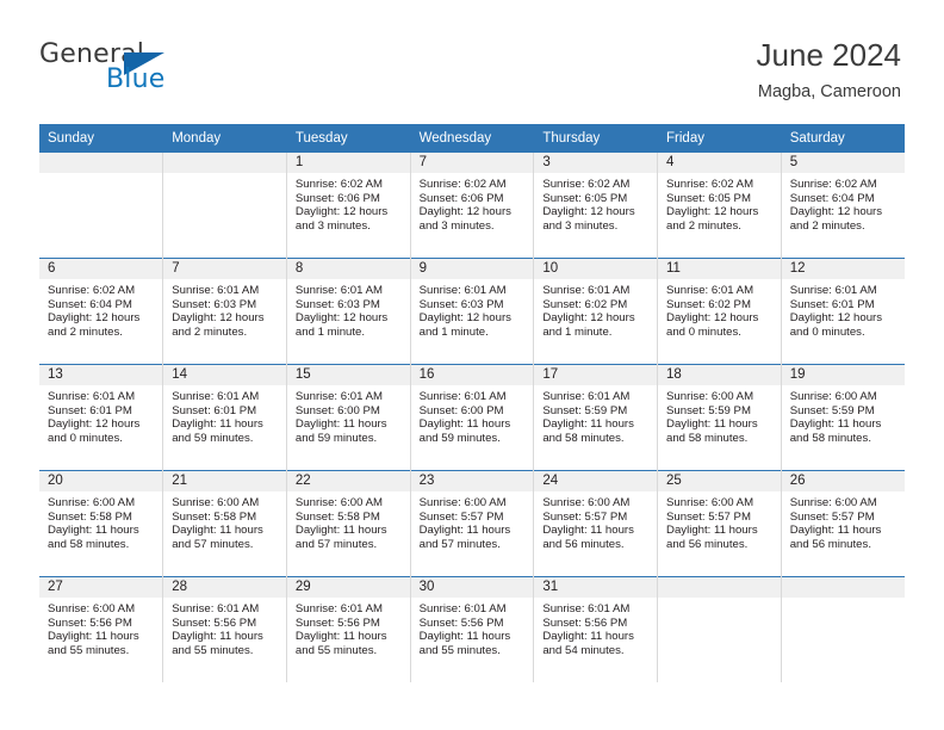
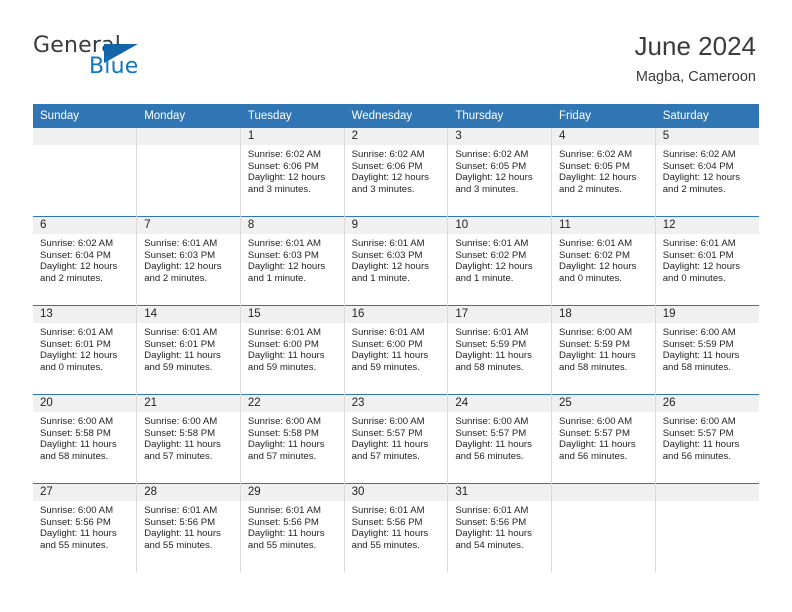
  General
  Blue
  June 2024
  Magba, Cameroon
  Sunday	Monday	Tuesday	Wednesday	Thursday	Friday	Saturday
- 		1Sunrise: 6:02 AMSunset: 6:06 PMDaylight: 12 hoursand 3 minutes.	7Sunrise: 6:02 AMSunset: 6:06 PMDaylight: 12 hoursand 3 minutes.	3Sunrise: 6:02 AMSunset: 6:05 PMDaylight: 12 hoursand 3 minutes.	4Sunrise: 6:02 AMSunset: 6:05 PMDaylight: 12 hoursand 2 minutes.	5Sunrise: 6:02 AMSunset: 6:04 PMDaylight: 12 hoursand 2 minutes.
+ 		1Sunrise: 6:02 AMSunset: 6:06 PMDaylight: 12 hoursand 3 minutes.	2Sunrise: 6:02 AMSunset: 6:06 PMDaylight: 12 hoursand 3 minutes.	3Sunrise: 6:02 AMSunset: 6:05 PMDaylight: 12 hoursand 3 minutes.	4Sunrise: 6:02 AMSunset: 6:05 PMDaylight: 12 hoursand 2 minutes.	5Sunrise: 6:02 AMSunset: 6:04 PMDaylight: 12 hoursand 2 minutes.
  6Sunrise: 6:02 AMSunset: 6:04 PMDaylight: 12 hoursand 2 minutes.	7Sunrise: 6:01 AMSunset: 6:03 PMDaylight: 12 hoursand 2 minutes.	8Sunrise: 6:01 AMSunset: 6:03 PMDaylight: 12 hoursand 1 minute.	9Sunrise: 6:01 AMSunset: 6:03 PMDaylight: 12 hoursand 1 minute.	10Sunrise: 6:01 AMSunset: 6:02 PMDaylight: 12 hoursand 1 minute.	11Sunrise: 6:01 AMSunset: 6:02 PMDaylight: 12 hoursand 0 minutes.	12Sunrise: 6:01 AMSunset: 6:01 PMDaylight: 12 hoursand 0 minutes.
  13Sunrise: 6:01 AMSunset: 6:01 PMDaylight: 12 hoursand 0 minutes.	14Sunrise: 6:01 AMSunset: 6:01 PMDaylight: 11 hoursand 59 minutes.	15Sunrise: 6:01 AMSunset: 6:00 PMDaylight: 11 hoursand 59 minutes.	16Sunrise: 6:01 AMSunset: 6:00 PMDaylight: 11 hoursand 59 minutes.	17Sunrise: 6:01 AMSunset: 5:59 PMDaylight: 11 hoursand 58 minutes.	18Sunrise: 6:00 AMSunset: 5:59 PMDaylight: 11 hoursand 58 minutes.	19Sunrise: 6:00 AMSunset: 5:59 PMDaylight: 11 hoursand 58 minutes.
  20Sunrise: 6:00 AMSunset: 5:58 PMDaylight: 11 hoursand 58 minutes.	21Sunrise: 6:00 AMSunset: 5:58 PMDaylight: 11 hoursand 57 minutes.	22Sunrise: 6:00 AMSunset: 5:58 PMDaylight: 11 hoursand 57 minutes.	23Sunrise: 6:00 AMSunset: 5:57 PMDaylight: 11 hoursand 57 minutes.	24Sunrise: 6:00 AMSunset: 5:57 PMDaylight: 11 hoursand 56 minutes.	25Sunrise: 6:00 AMSunset: 5:57 PMDaylight: 11 hoursand 56 minutes.	26Sunrise: 6:00 AMSunset: 5:57 PMDaylight: 11 hoursand 56 minutes.
  27Sunrise: 6:00 AMSunset: 5:56 PMDaylight: 11 hoursand 55 minutes.	28Sunrise: 6:01 AMSunset: 5:56 PMDaylight: 11 hoursand 55 minutes.	29Sunrise: 6:01 AMSunset: 5:56 PMDaylight: 11 hoursand 55 minutes.	30Sunrise: 6:01 AMSunset: 5:56 PMDaylight: 11 hoursand 55 minutes.	31Sunrise: 6:01 AMSunset: 5:56 PMDaylight: 11 hoursand 54 minutes.
